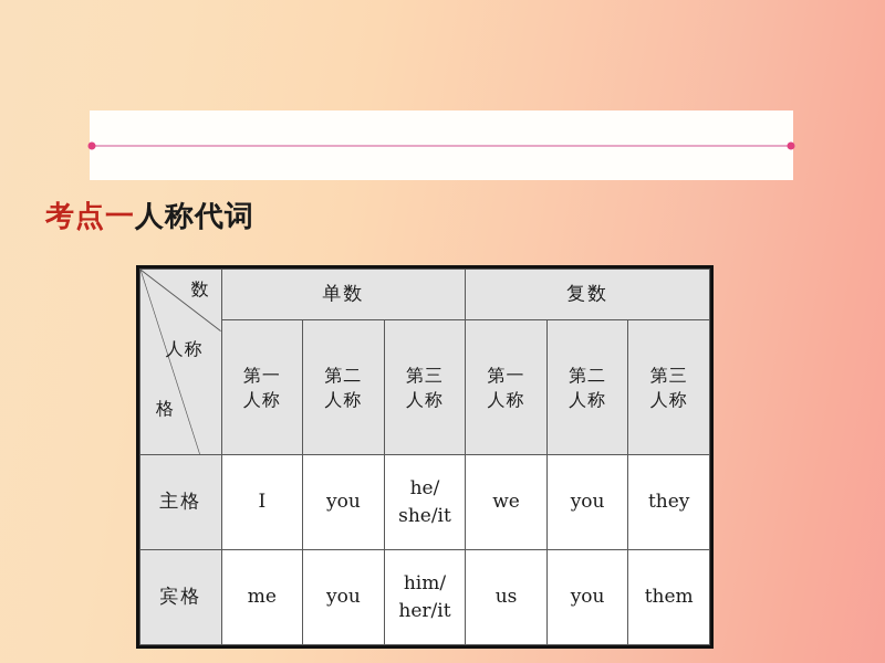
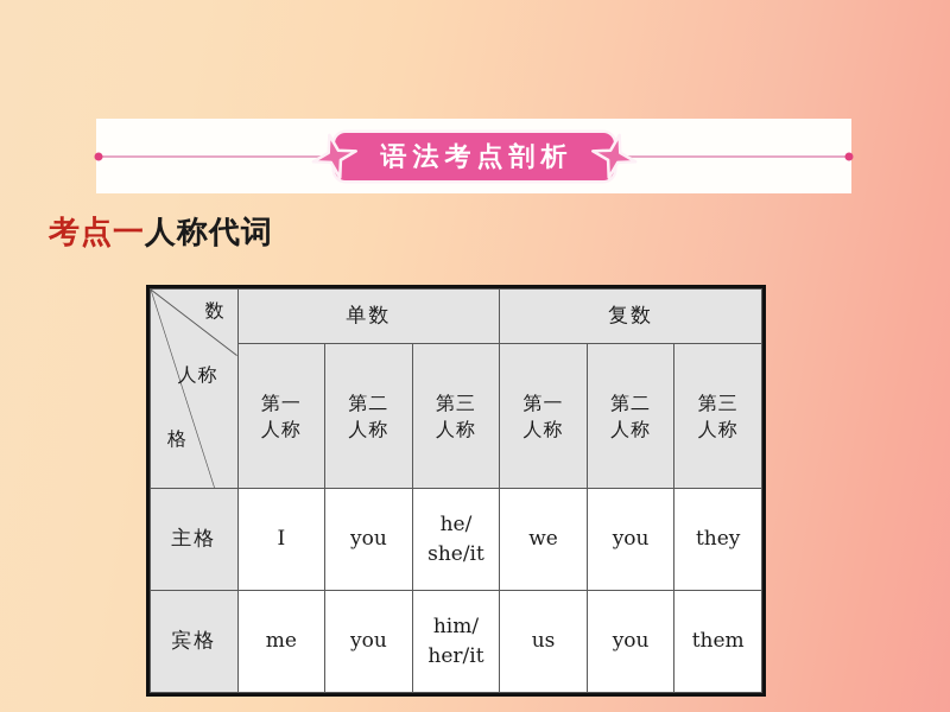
+ 语法考点剖析
  考点一人称代词
  数 人称 格	单数	复数
  第一 人称	第二 人称	第三 人称	第一 人称	第二 人称	第三 人称
  主格	I	you	he/ she/it	we	you	they
  宾格	me	you	him/ her/it	us	you	them
